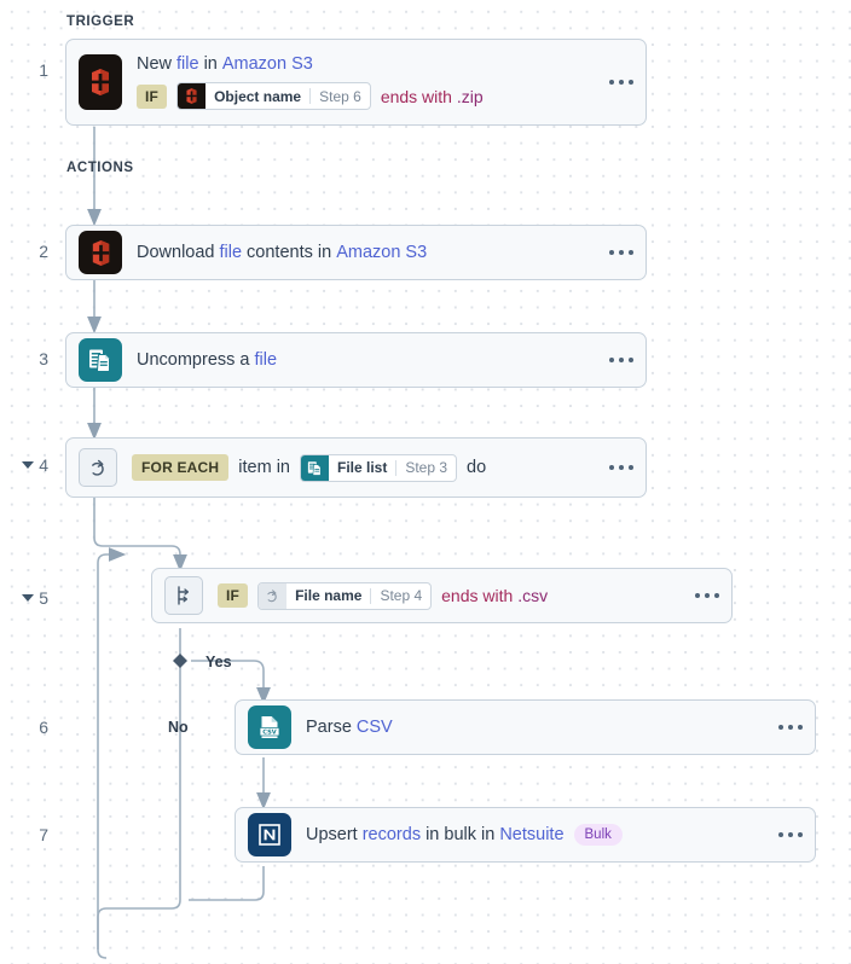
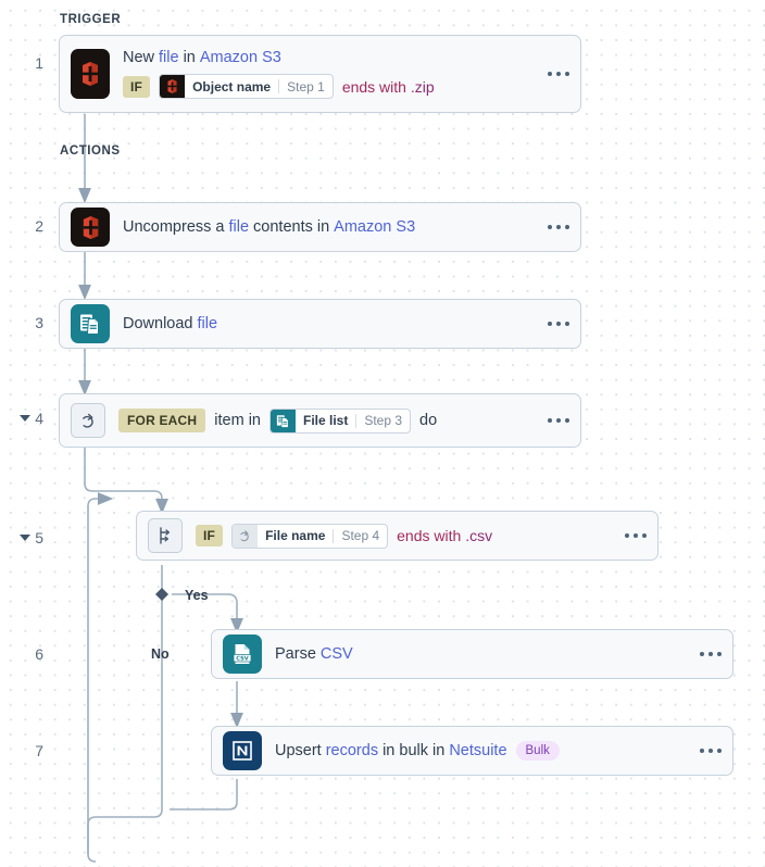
  TRIGGER
  ACTIONS
  1
  2
  3
  4
  5
  6
  7
  New
  file
  in
  Amazon S3
  IF
  Object name
- Step 6
+ Step 1
  ends with .zip
- Download
+ Uncompress a
  file
  contents in
  Amazon S3
- Uncompress a
+ Download
  file
  FOR EACH
  item in
  File list
  Step 3
  do
  IF
  File name
  Step 4
  ends with .csv
  Yes
  No
  Parse
  CSV
  Upsert
  records
  in bulk in
  Netsuite
  Bulk
